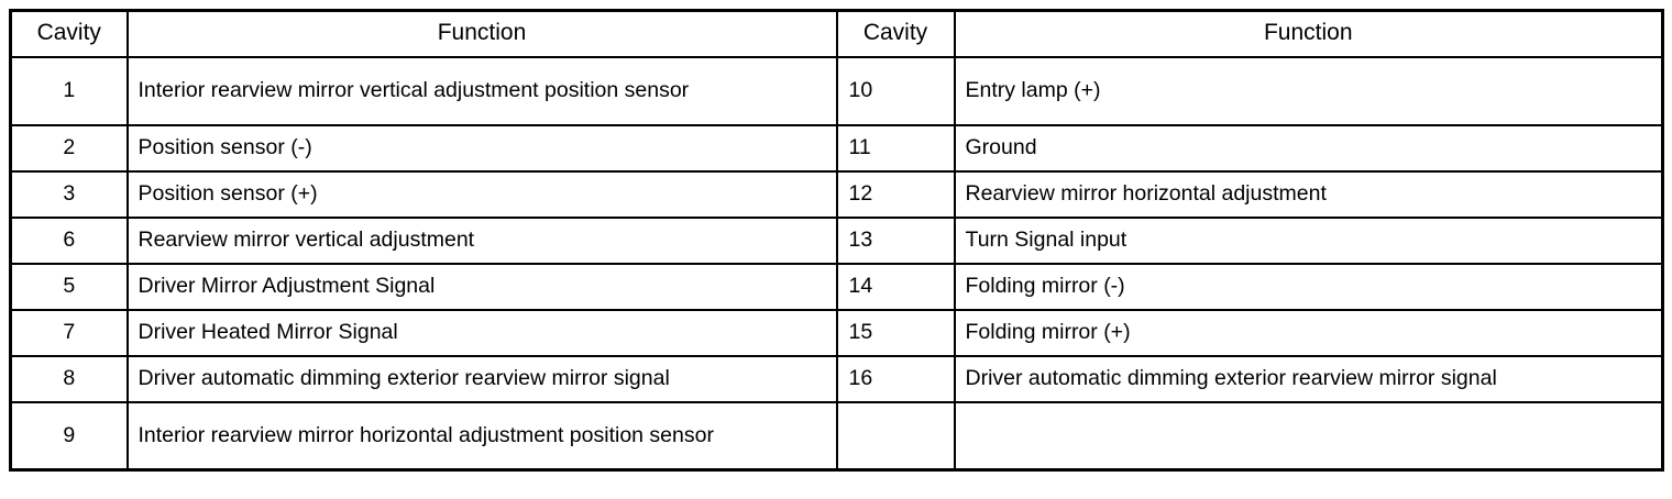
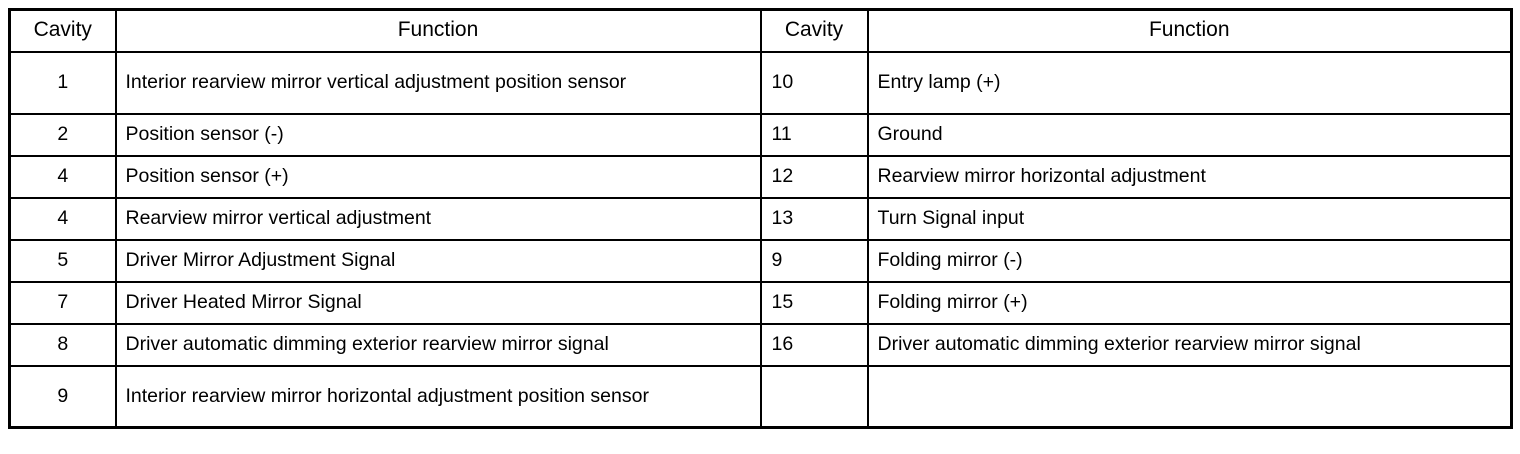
  Cavity	Function	Cavity	Function
  1	Interior rearview mirror vertical adjustment position sensor	10	Entry lamp (+)
  2	Position sensor (-)	11	Ground
- 3	Position sensor (+)	12	Rearview mirror horizontal adjustment
+ 4	Position sensor (+)	12	Rearview mirror horizontal adjustment
- 6	Rearview mirror vertical adjustment	13	Turn Signal input
+ 4	Rearview mirror vertical adjustment	13	Turn Signal input
- 5	Driver Mirror Adjustment Signal	14	Folding mirror (-)
+ 5	Driver Mirror Adjustment Signal	9	Folding mirror (-)
  7	Driver Heated Mirror Signal	15	Folding mirror (+)
  8	Driver automatic dimming exterior rearview mirror signal	16	Driver automatic dimming exterior rearview mirror signal
  9	Interior rearview mirror horizontal adjustment position sensor
